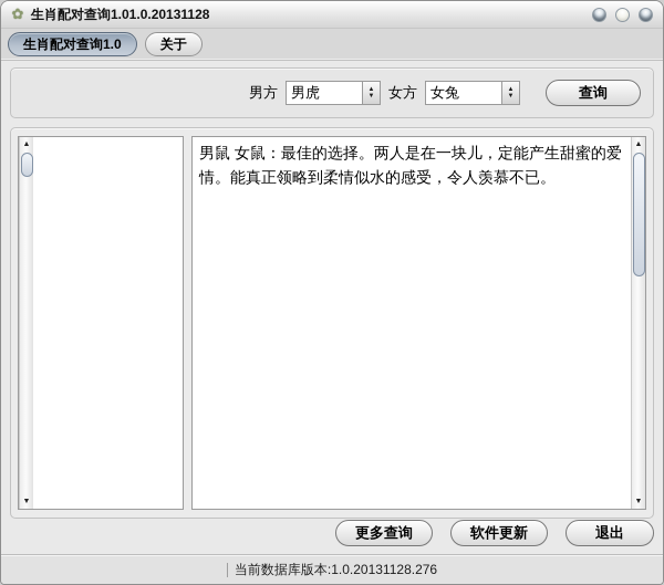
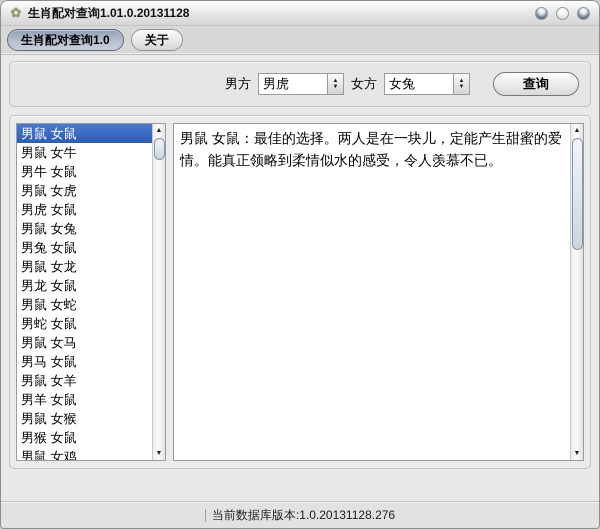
  ✿
  生肖配对查询1.01.0.20131128
  生肖配对查询1.0
  关于
  男方
  男虎
  女方
  女兔
  查询
+ 男鼠 女鼠
+ 男鼠 女牛
+ 男牛 女鼠
+ 男鼠 女虎
+ 男虎 女鼠
+ 男鼠 女兔
+ 男兔 女鼠
+ 男鼠 女龙
+ 男龙 女鼠
+ 男鼠 女蛇
+ 男蛇 女鼠
+ 男鼠 女马
+ 男马 女鼠
+ 男鼠 女羊
+ 男羊 女鼠
+ 男鼠 女猴
+ 男猴 女鼠
+ 男鼠 女鸡
  男鼠 女鼠：最佳的选择。两人是在一块儿，定能产生甜蜜的爱情。能真正领略到柔情似水的感受，令人羡慕不已。
- 更多查询
- 软件更新
- 退出
  当前数据库版本:1.0.20131128.276
